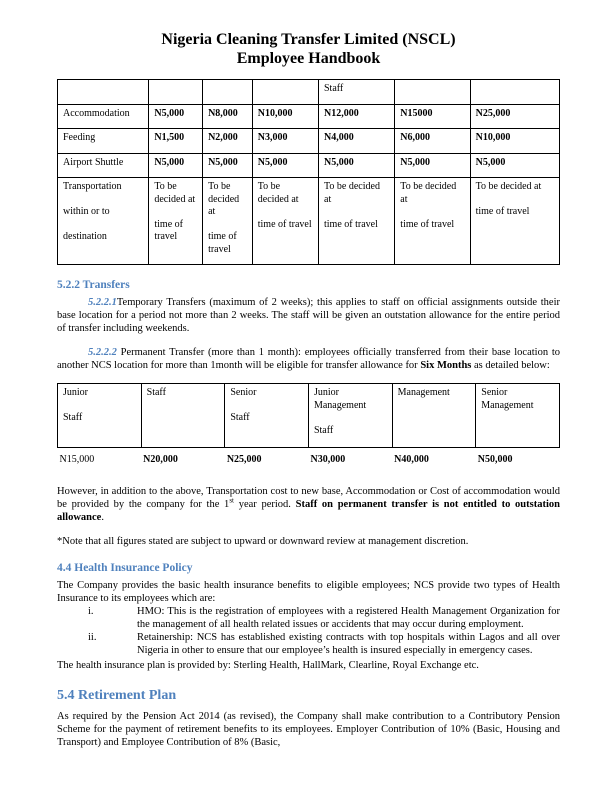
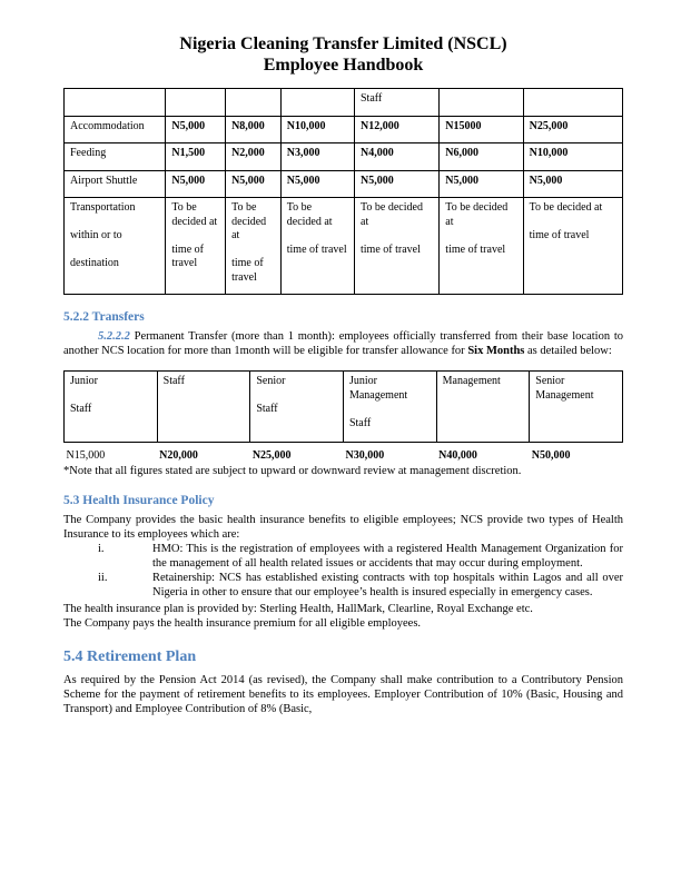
  Nigeria Cleaning Transfer Limited (NSCL)
  Employee Handbook
  				Staff
  Accommodation	N5,000	N8,000	N10,000	N12,000	N15000	N25,000
  Feeding	N1,500	N2,000	N3,000	N4,000	N6,000	N10,000
  Airport Shuttle	N5,000	N5,000	N5,000	N5,000	N5,000	N5,000
  Transportation within or to destination	To be decided at time of travel	To be decided at time of travel	To be decided at time of travel	To be decided at time of travel	To be decided at time of travel	To be decided at time of travel
  5.2.2 Transfers
- 5.2.2.1Temporary Transfers (maximum of 2 weeks); this applies to staff on official assignments outside their base location for a period not more than 2 weeks. The staff will be given an outstation allowance for the entire period of transfer including weekends.
  5.2.2.2 Permanent Transfer (more than 1 month): employees officially transferred from their base location to another NCS location for more than 1month will be eligible for transfer allowance for Six Months as detailed below:
  Junior Staff	Staff	Senior Staff	Junior Management Staff	Management	Senior Management
  N15,000	N20,000	N25,000	N30,000	N40,000	N50,000
- However, in addition to the above, Transportation cost to new base, Accommodation or Cost of accommodation would be provided by the company for the 1st year period. Staff on permanent transfer is not entitled to outstation allowance.
  *Note that all figures stated are subject to upward or downward review at management discretion.
- 4.4 Health Insurance Policy
+ 5.3 Health Insurance Policy
  The Company provides the basic health insurance benefits to eligible employees; NCS provide two types of Health Insurance to its employees which are:
  i.
  HMO: This is the registration of employees with a registered Health Management Organization for the management of all health related issues or accidents that may occur during employment.
  ii.
  Retainership: NCS has established existing contracts with top hospitals within Lagos and all over Nigeria in other to ensure that our employee’s health is insured especially in emergency cases.
  The health insurance plan is provided by: Sterling Health, HallMark, Clearline, Royal Exchange etc.
+ The Company pays the health insurance premium for all eligible employees.
  5.4 Retirement Plan
  As required by the Pension Act 2014 (as revised), the Company shall make contribution to a Contributory Pension Scheme for the payment of retirement benefits to its employees. Employer Contribution of 10% (Basic, Housing and Transport) and Employee Contribution of 8% (Basic,
